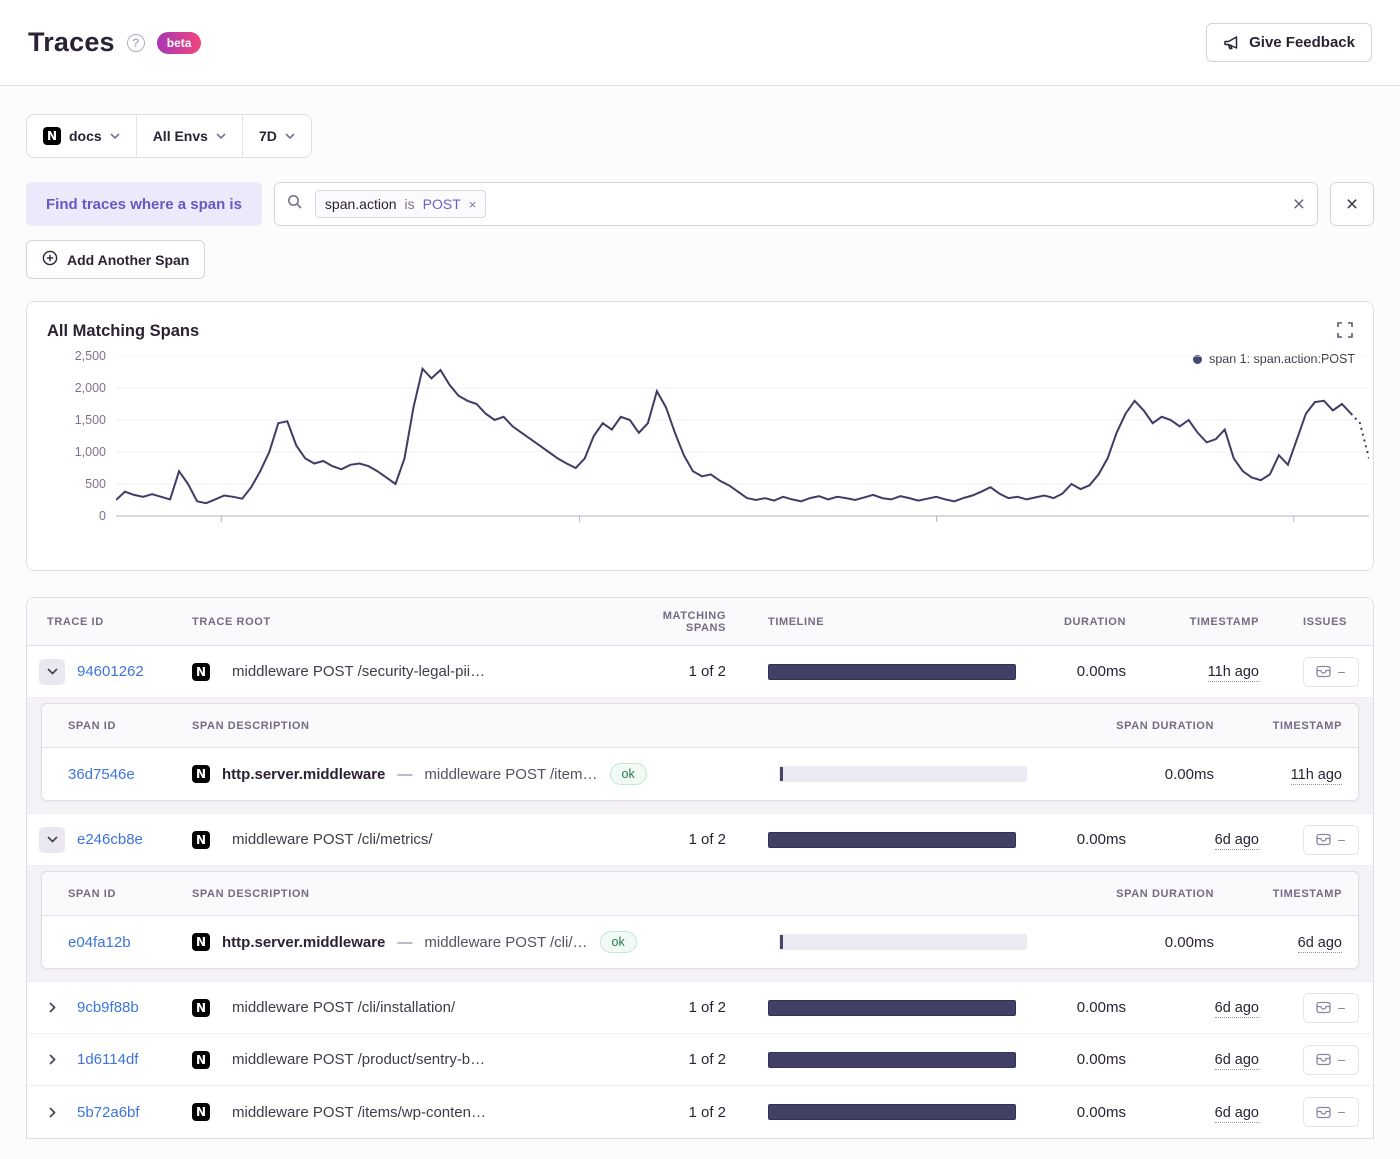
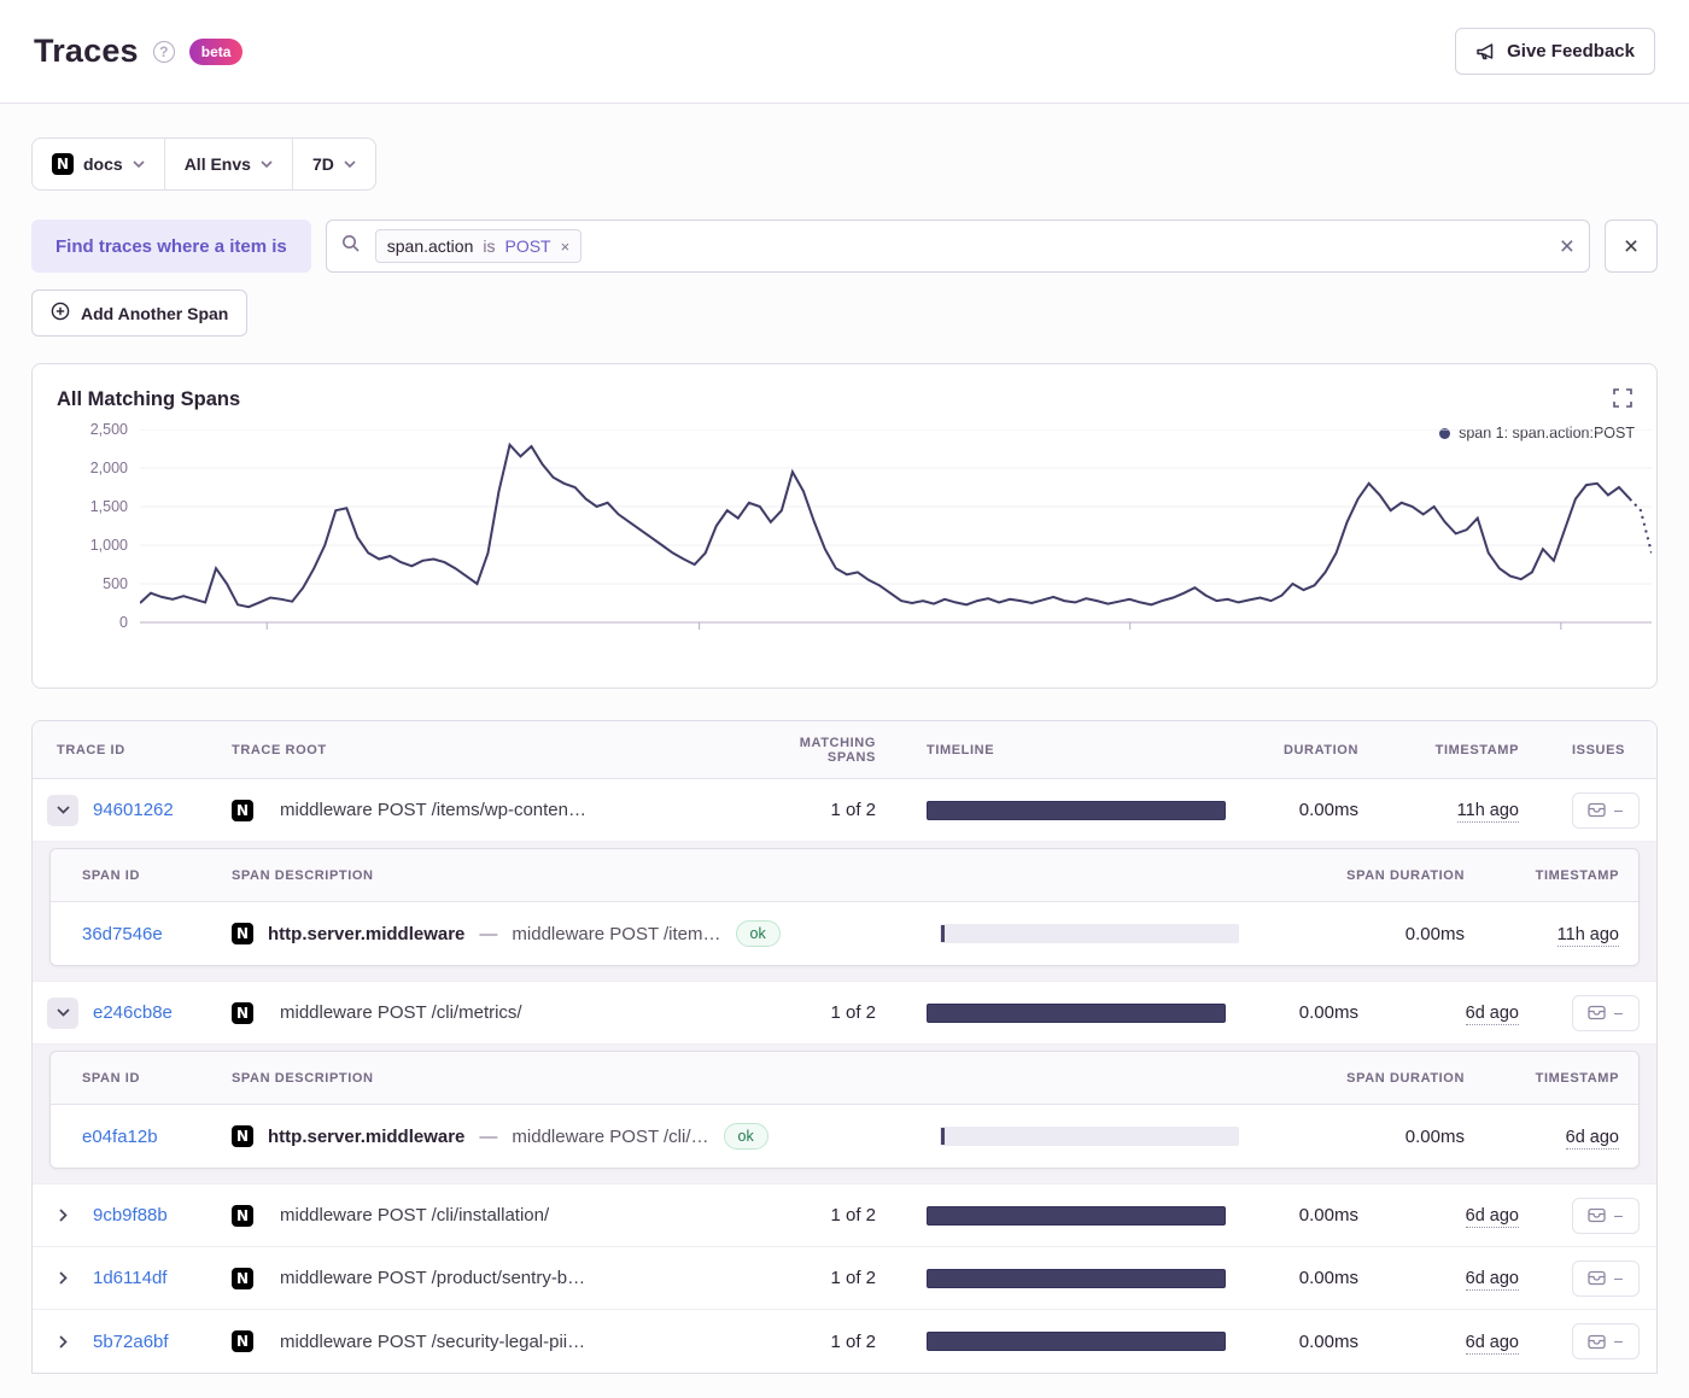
  Traces
  ?
  beta
  Give Feedback
  N
  docs
  All Envs
  7D
- Find traces where a span is
+ Find traces where a item is
  span.action
  is
  POST
  ×
  ×
  ×
  Add Another Span
  All Matching Spans
  span 1: span.action:POST
  0
  500
  1,000
  1,500
  2,000
  2,500
  TRACE ID
  TRACE ROOT
  MATCHING SPANS
  TIMELINE
  DURATION
  TIMESTAMP
  ISSUES
  94601262
  N
- middleware POST /security-legal-pii…
+ middleware POST /items/wp-conten…
  1 of 2
  0.00ms
  11h ago
  −
  SPAN ID
  SPAN DESCRIPTION
  SPAN DURATION
  TIMESTAMP
  36d7546e
  N
  http.server.middleware
  —
  middleware POST /item…
  ok
  0.00ms
  11h ago
  e246cb8e
  N
  middleware POST /cli/metrics/
  1 of 2
  0.00ms
  6d ago
  −
  SPAN ID
  SPAN DESCRIPTION
  SPAN DURATION
  TIMESTAMP
  e04fa12b
  N
  http.server.middleware
  —
  middleware POST /cli/…
  ok
  0.00ms
  6d ago
  9cb9f88b
  N
  middleware POST /cli/installation/
  1 of 2
  0.00ms
  6d ago
  −
  1d6114df
  N
  middleware POST /product/sentry-b…
  1 of 2
  0.00ms
  6d ago
  −
  5b72a6bf
  N
- middleware POST /items/wp-conten…
+ middleware POST /security-legal-pii…
  1 of 2
  0.00ms
  6d ago
  −
